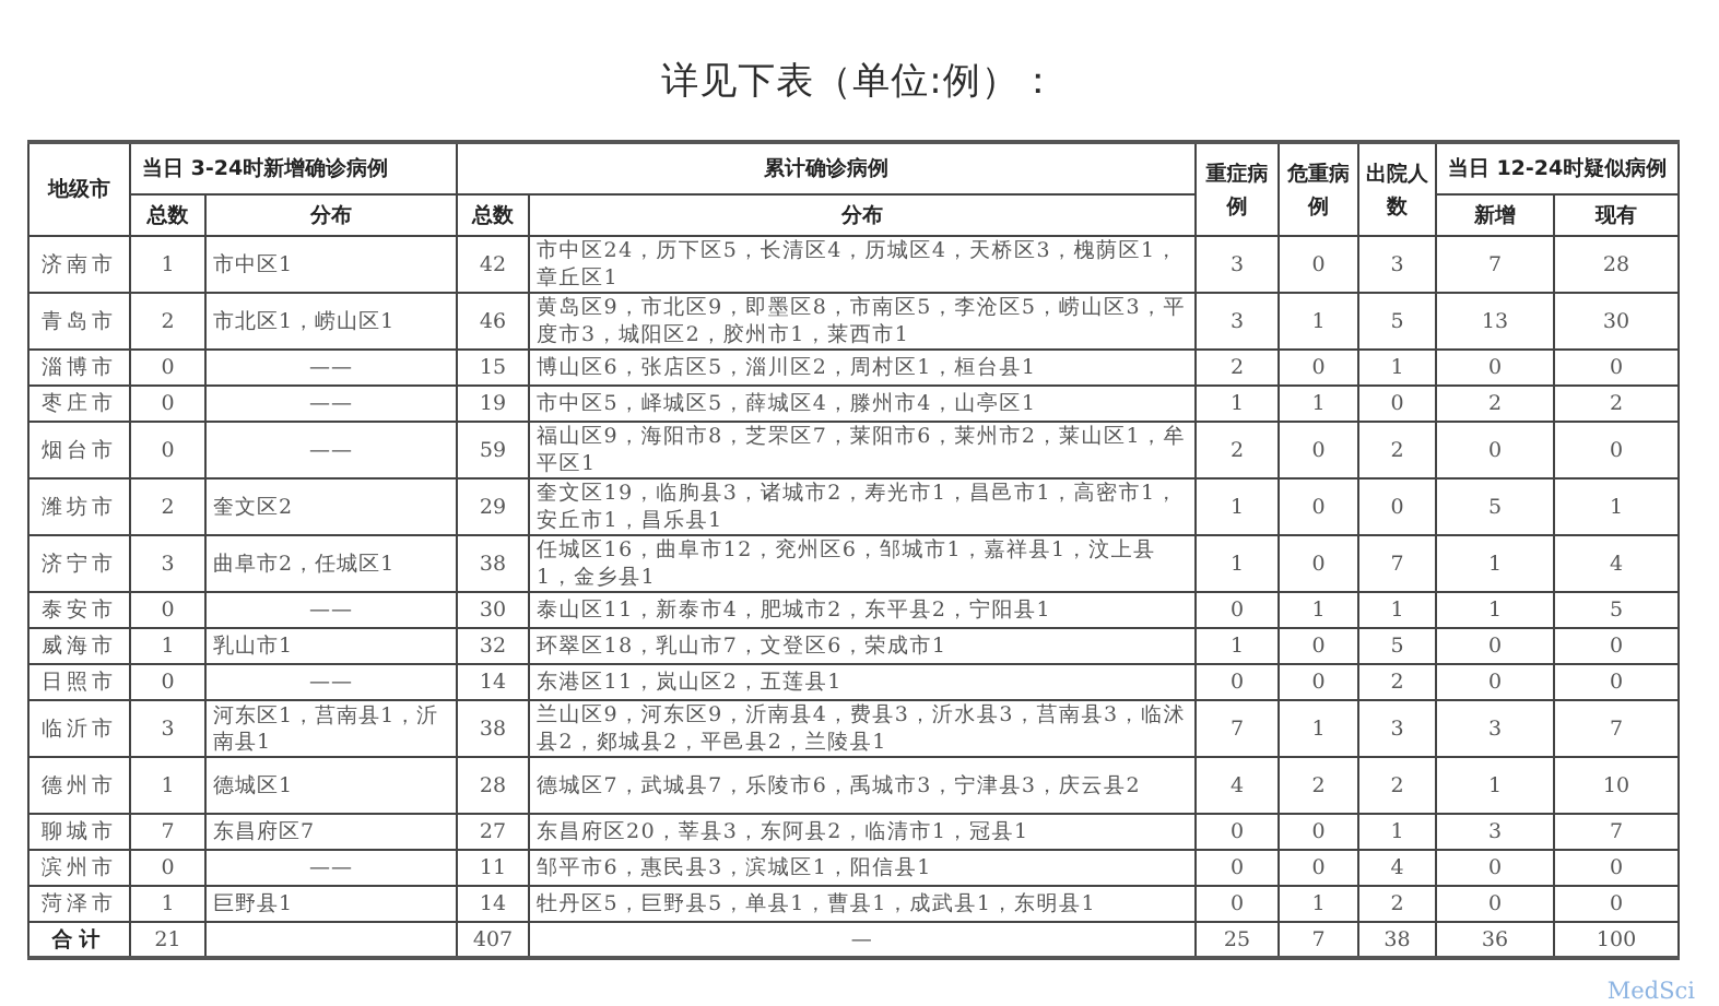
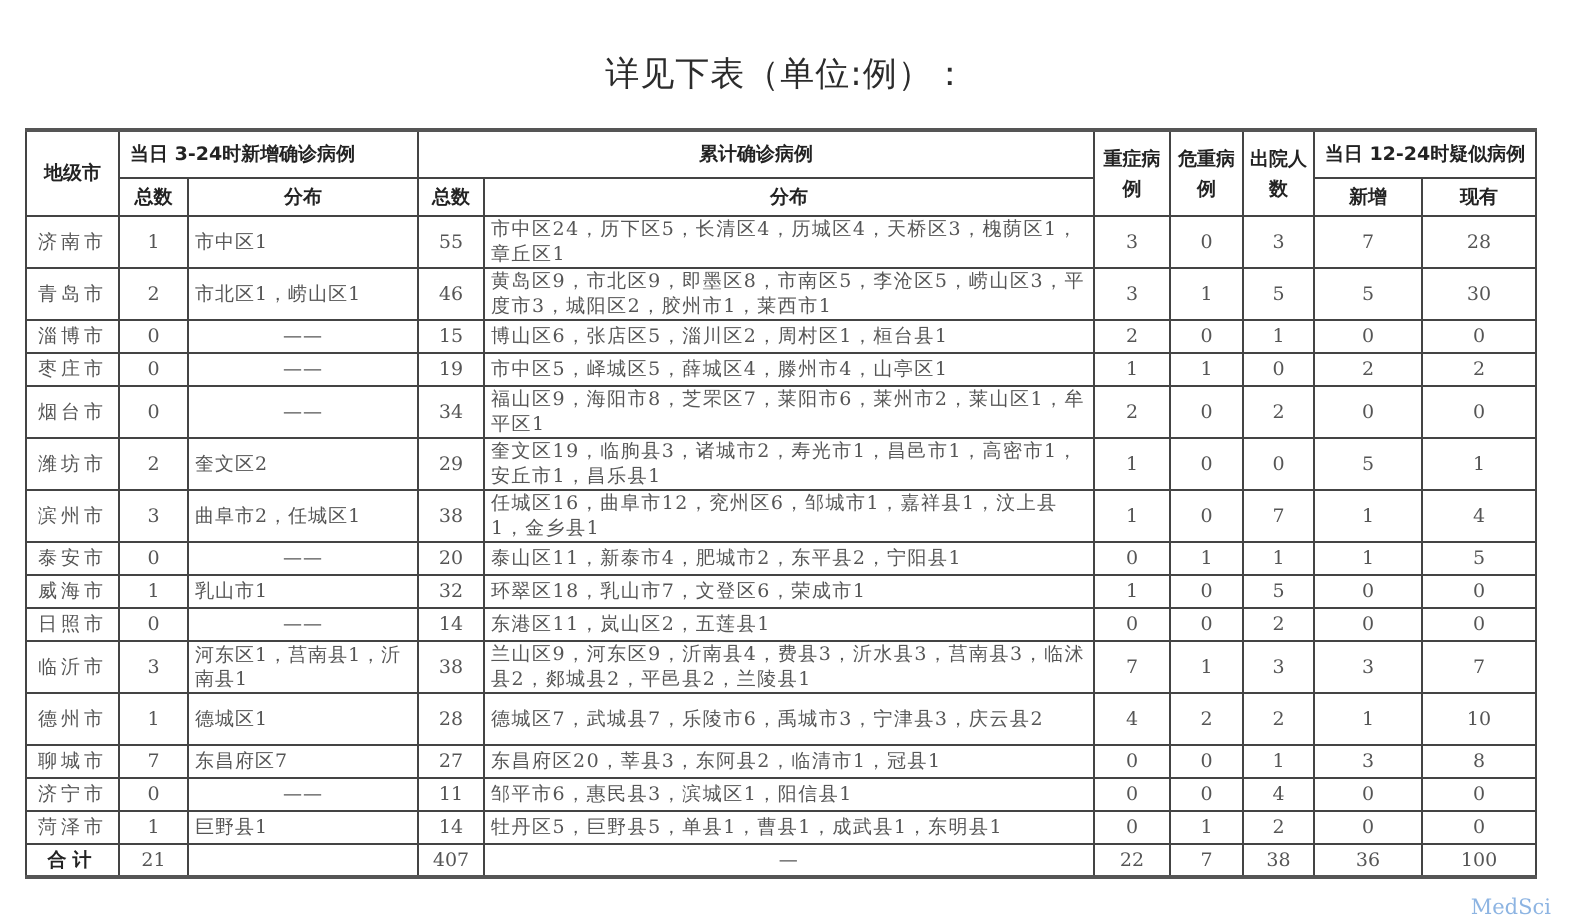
  详见下表（单位:例）：
  地级市	当日 3-24时新增确诊病例	累计确诊病例	重症病例	危重病例	出院人数	当日 12-24时疑似病例
  总数	分布	总数	分布	新增	现有
- 济南市	1	市中区1	42	市中区24，历下区5，长清区4，历城区4，天桥区3，槐荫区1，章丘区1	3	0	3	7	28
+ 济南市	1	市中区1	55	市中区24，历下区5，长清区4，历城区4，天桥区3，槐荫区1，章丘区1	3	0	3	7	28
- 青岛市	2	市北区1，崂山区1	46	黄岛区9，市北区9，即墨区8，市南区5，李沧区5，崂山区3，平度市3，城阳区2，胶州市1，莱西市1	3	1	5	13	30
+ 青岛市	2	市北区1，崂山区1	46	黄岛区9，市北区9，即墨区8，市南区5，李沧区5，崂山区3，平度市3，城阳区2，胶州市1，莱西市1	3	1	5	5	30
  淄博市	0	——	15	博山区6，张店区5，淄川区2，周村区1，桓台县1	2	0	1	0	0
  枣庄市	0	——	19	市中区5，峄城区5，薛城区4，滕州市4，山亭区1	1	1	0	2	2
- 烟台市	0	——	59	福山区9，海阳市8，芝罘区7，莱阳市6，莱州市2，莱山区1，牟平区1	2	0	2	0	0
+ 烟台市	0	——	34	福山区9，海阳市8，芝罘区7，莱阳市6，莱州市2，莱山区1，牟平区1	2	0	2	0	0
  潍坊市	2	奎文区2	29	奎文区19，临朐县3，诸城市2，寿光市1，昌邑市1，高密市1，安丘市1，昌乐县1	1	0	0	5	1
- 济宁市	3	曲阜市2，任城区1	38	任城区16，曲阜市12，兖州区6，邹城市1，嘉祥县1，汶上县1，金乡县1	1	0	7	1	4
+ 滨州市	3	曲阜市2，任城区1	38	任城区16，曲阜市12，兖州区6，邹城市1，嘉祥县1，汶上县1，金乡县1	1	0	7	1	4
- 泰安市	0	——	30	泰山区11，新泰市4，肥城市2，东平县2，宁阳县1	0	1	1	1	5
+ 泰安市	0	——	20	泰山区11，新泰市4，肥城市2，东平县2，宁阳县1	0	1	1	1	5
  威海市	1	乳山市1	32	环翠区18，乳山市7，文登区6，荣成市1	1	0	5	0	0
  日照市	0	——	14	东港区11，岚山区2，五莲县1	0	0	2	0	0
  临沂市	3	河东区1，莒南县1，沂南县1	38	兰山区9，河东区9，沂南县4，费县3，沂水县3，莒南县3，临沭县2，郯城县2，平邑县2，兰陵县1	7	1	3	3	7
  德州市	1	德城区1	28	德城区7，武城县7，乐陵市6，禹城市3，宁津县3，庆云县2	4	2	2	1	10
- 聊城市	7	东昌府区7	27	东昌府区20，莘县3，东阿县2，临清市1，冠县1	0	0	1	3	7
+ 聊城市	7	东昌府区7	27	东昌府区20，莘县3，东阿县2，临清市1，冠县1	0	0	1	3	8
- 滨州市	0	——	11	邹平市6，惠民县3，滨城区1，阳信县1	0	0	4	0	0
+ 济宁市	0	——	11	邹平市6，惠民县3，滨城区1，阳信县1	0	0	4	0	0
  菏泽市	1	巨野县1	14	牡丹区5，巨野县5，单县1，曹县1，成武县1，东明县1	0	1	2	0	0
- 合计	21		407	—	25	7	38	36	100
+ 合计	21		407	—	22	7	38	36	100
  MedSci
